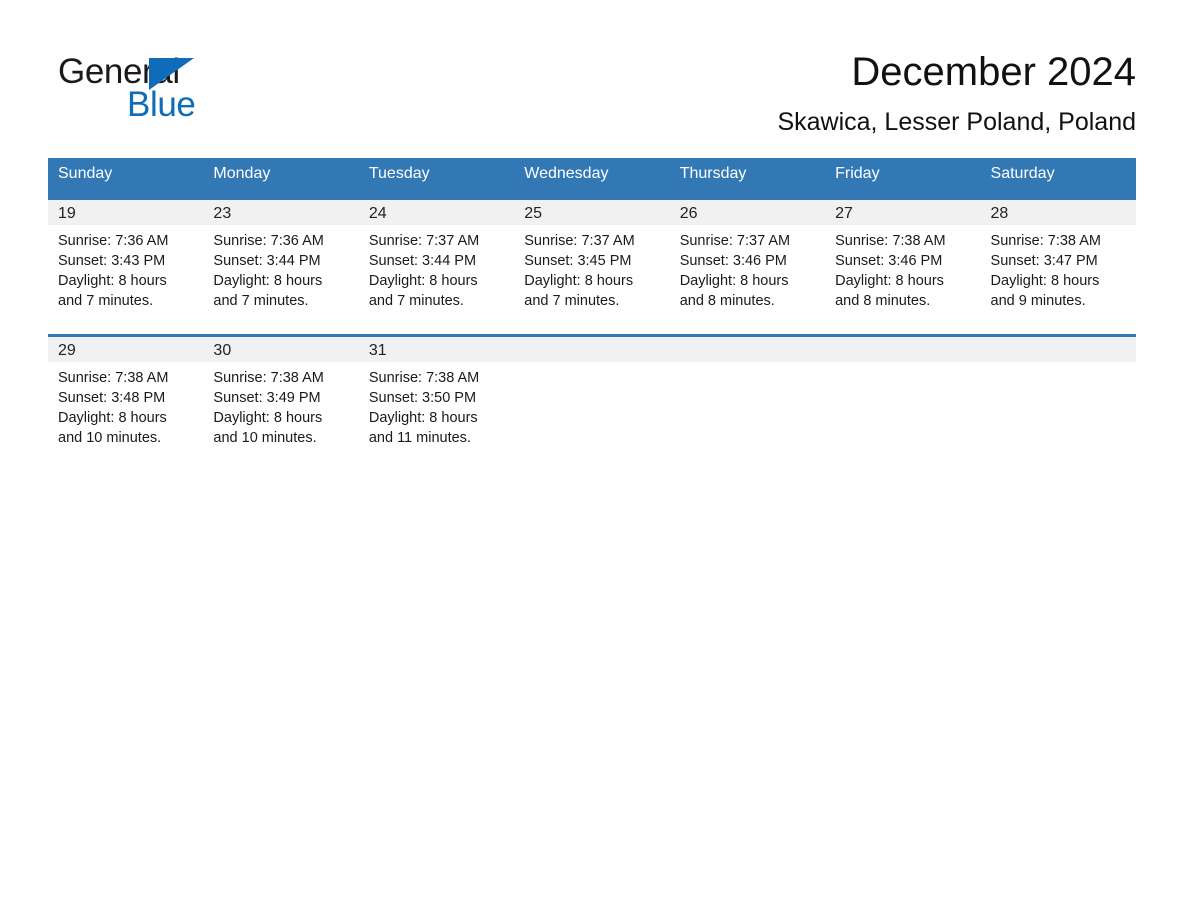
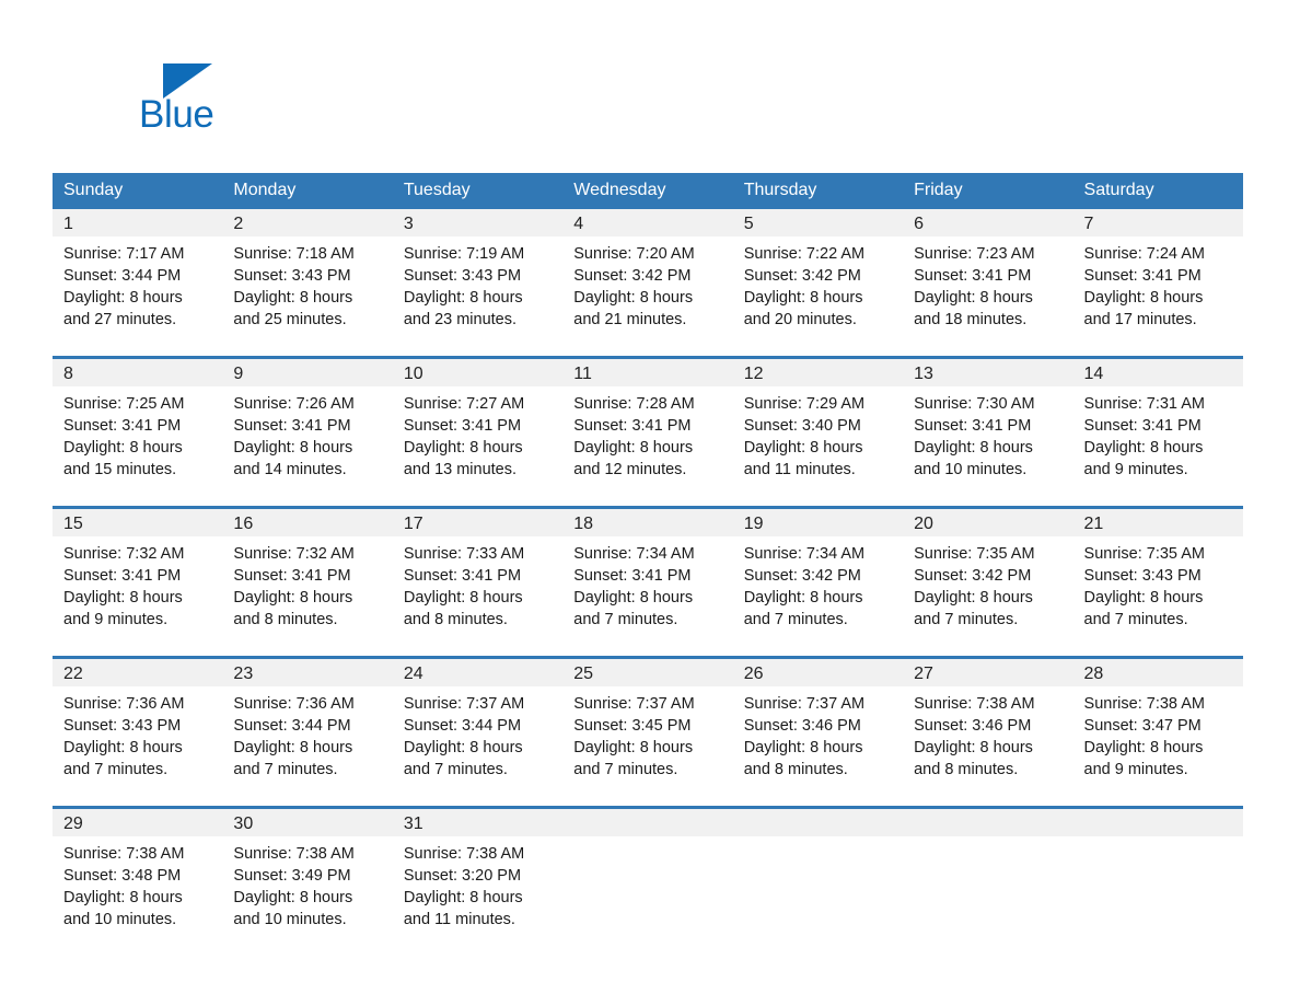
- General
  Blue
- December 2024
- Skawica, Lesser Poland, Poland
  Sunday	Monday	Tuesday	Wednesday	Thursday	Friday	Saturday
+ 1 Sunrise: 7:17 AM Sunset: 3:44 PM Daylight: 8 hours and 27 minutes.	2 Sunrise: 7:18 AM Sunset: 3:43 PM Daylight: 8 hours and 25 minutes.	3 Sunrise: 7:19 AM Sunset: 3:43 PM Daylight: 8 hours and 23 minutes.	4 Sunrise: 7:20 AM Sunset: 3:42 PM Daylight: 8 hours and 21 minutes.	5 Sunrise: 7:22 AM Sunset: 3:42 PM Daylight: 8 hours and 20 minutes.	6 Sunrise: 7:23 AM Sunset: 3:41 PM Daylight: 8 hours and 18 minutes.	7 Sunrise: 7:24 AM Sunset: 3:41 PM Daylight: 8 hours and 17 minutes.
+ 8 Sunrise: 7:25 AM Sunset: 3:41 PM Daylight: 8 hours and 15 minutes.	9 Sunrise: 7:26 AM Sunset: 3:41 PM Daylight: 8 hours and 14 minutes.	10 Sunrise: 7:27 AM Sunset: 3:41 PM Daylight: 8 hours and 13 minutes.	11 Sunrise: 7:28 AM Sunset: 3:41 PM Daylight: 8 hours and 12 minutes.	12 Sunrise: 7:29 AM Sunset: 3:40 PM Daylight: 8 hours and 11 minutes.	13 Sunrise: 7:30 AM Sunset: 3:41 PM Daylight: 8 hours and 10 minutes.	14 Sunrise: 7:31 AM Sunset: 3:41 PM Daylight: 8 hours and 9 minutes.
+ 15 Sunrise: 7:32 AM Sunset: 3:41 PM Daylight: 8 hours and 9 minutes.	16 Sunrise: 7:32 AM Sunset: 3:41 PM Daylight: 8 hours and 8 minutes.	17 Sunrise: 7:33 AM Sunset: 3:41 PM Daylight: 8 hours and 8 minutes.	18 Sunrise: 7:34 AM Sunset: 3:41 PM Daylight: 8 hours and 7 minutes.	19 Sunrise: 7:34 AM Sunset: 3:42 PM Daylight: 8 hours and 7 minutes.	20 Sunrise: 7:35 AM Sunset: 3:42 PM Daylight: 8 hours and 7 minutes.	21 Sunrise: 7:35 AM Sunset: 3:43 PM Daylight: 8 hours and 7 minutes.
- 19 Sunrise: 7:36 AM Sunset: 3:43 PM Daylight: 8 hours and 7 minutes.	23 Sunrise: 7:36 AM Sunset: 3:44 PM Daylight: 8 hours and 7 minutes.	24 Sunrise: 7:37 AM Sunset: 3:44 PM Daylight: 8 hours and 7 minutes.	25 Sunrise: 7:37 AM Sunset: 3:45 PM Daylight: 8 hours and 7 minutes.	26 Sunrise: 7:37 AM Sunset: 3:46 PM Daylight: 8 hours and 8 minutes.	27 Sunrise: 7:38 AM Sunset: 3:46 PM Daylight: 8 hours and 8 minutes.	28 Sunrise: 7:38 AM Sunset: 3:47 PM Daylight: 8 hours and 9 minutes.
+ 22 Sunrise: 7:36 AM Sunset: 3:43 PM Daylight: 8 hours and 7 minutes.	23 Sunrise: 7:36 AM Sunset: 3:44 PM Daylight: 8 hours and 7 minutes.	24 Sunrise: 7:37 AM Sunset: 3:44 PM Daylight: 8 hours and 7 minutes.	25 Sunrise: 7:37 AM Sunset: 3:45 PM Daylight: 8 hours and 7 minutes.	26 Sunrise: 7:37 AM Sunset: 3:46 PM Daylight: 8 hours and 8 minutes.	27 Sunrise: 7:38 AM Sunset: 3:46 PM Daylight: 8 hours and 8 minutes.	28 Sunrise: 7:38 AM Sunset: 3:47 PM Daylight: 8 hours and 9 minutes.
- 29 Sunrise: 7:38 AM Sunset: 3:48 PM Daylight: 8 hours and 10 minutes.	30 Sunrise: 7:38 AM Sunset: 3:49 PM Daylight: 8 hours and 10 minutes.	31 Sunrise: 7:38 AM Sunset: 3:50 PM Daylight: 8 hours and 11 minutes.
+ 29 Sunrise: 7:38 AM Sunset: 3:48 PM Daylight: 8 hours and 10 minutes.	30 Sunrise: 7:38 AM Sunset: 3:49 PM Daylight: 8 hours and 10 minutes.	31 Sunrise: 7:38 AM Sunset: 3:20 PM Daylight: 8 hours and 11 minutes.
